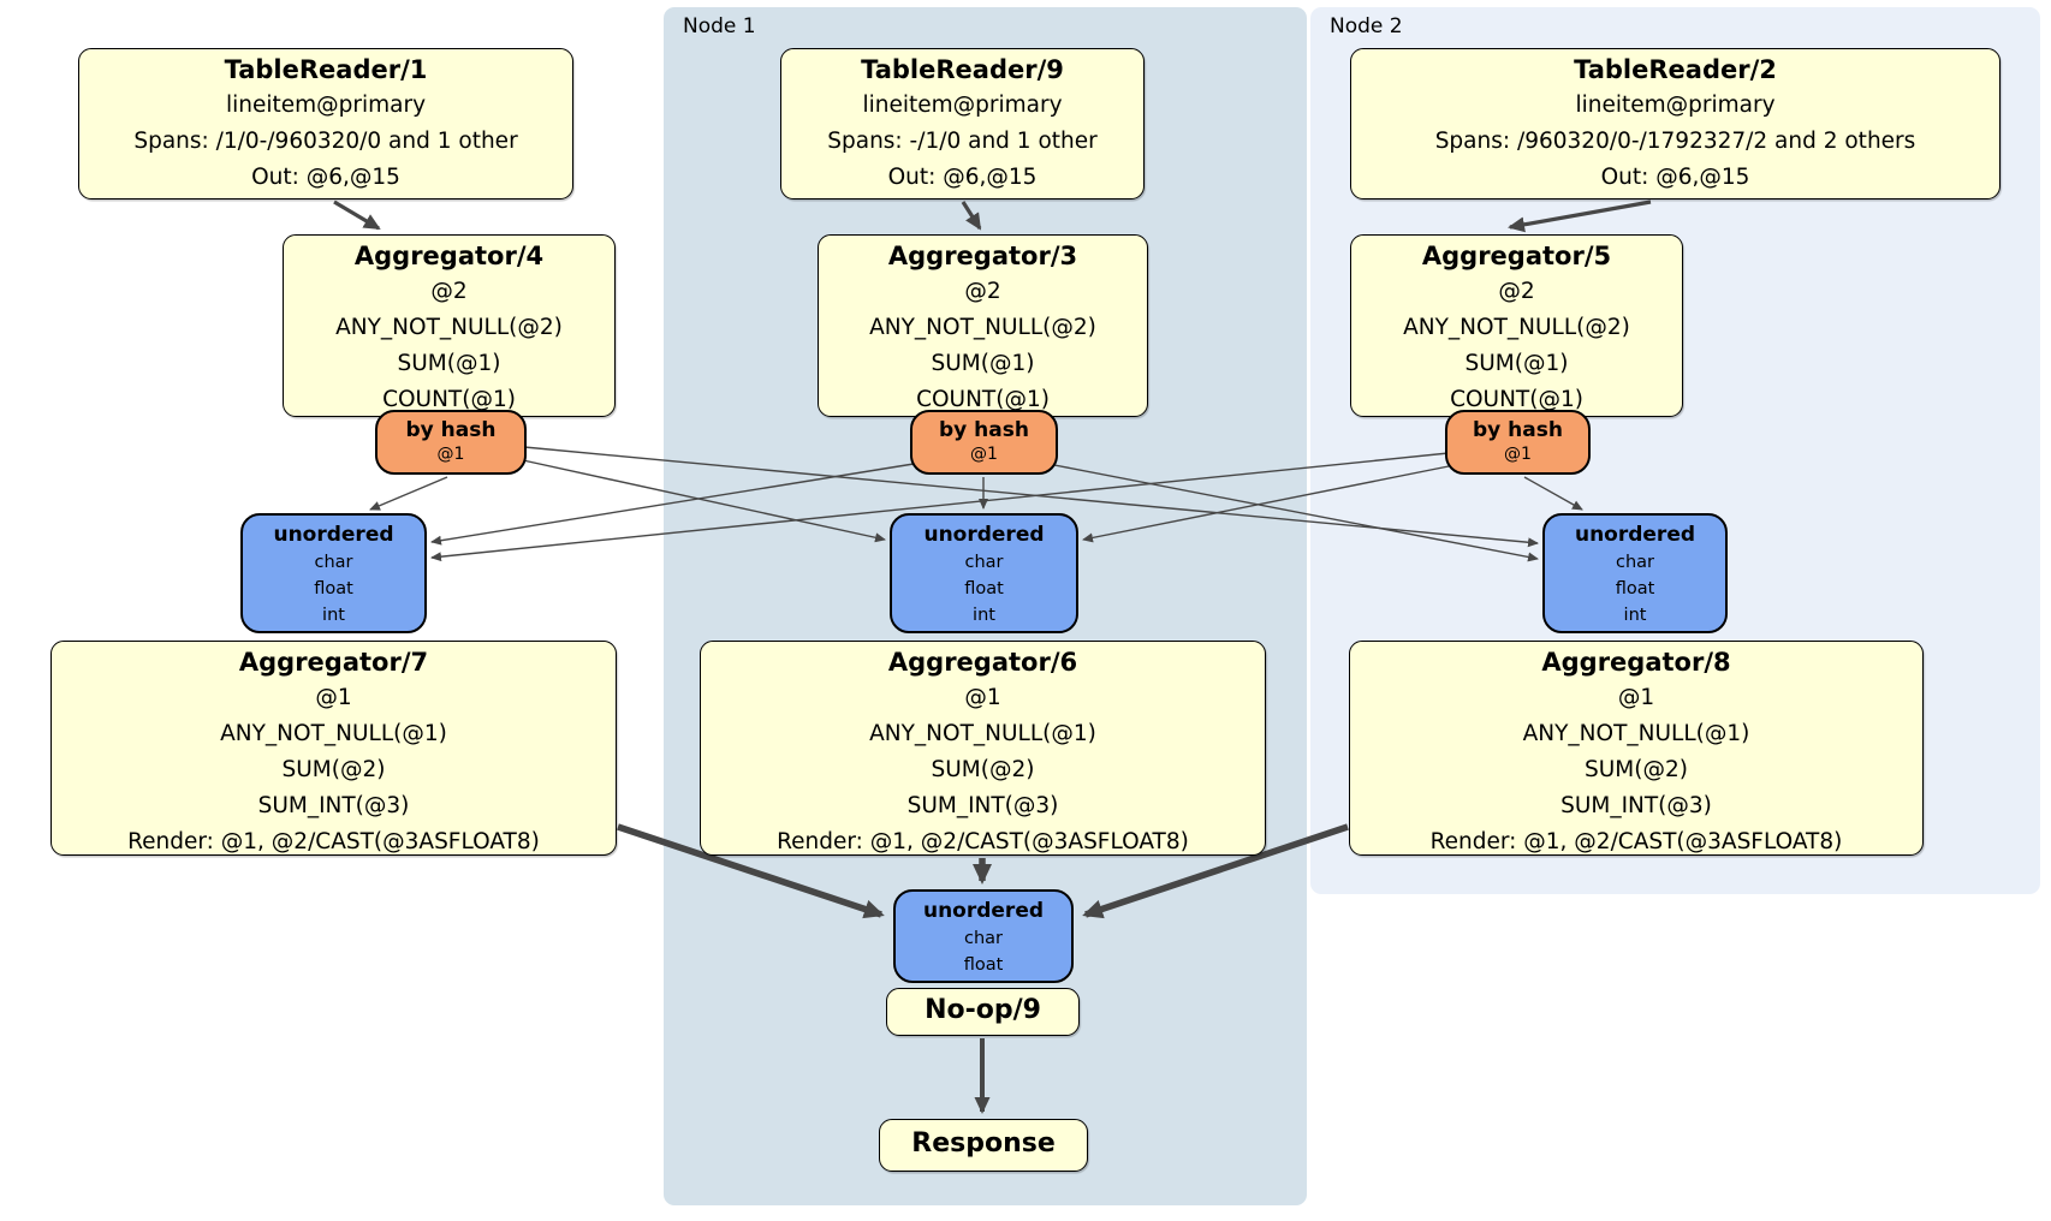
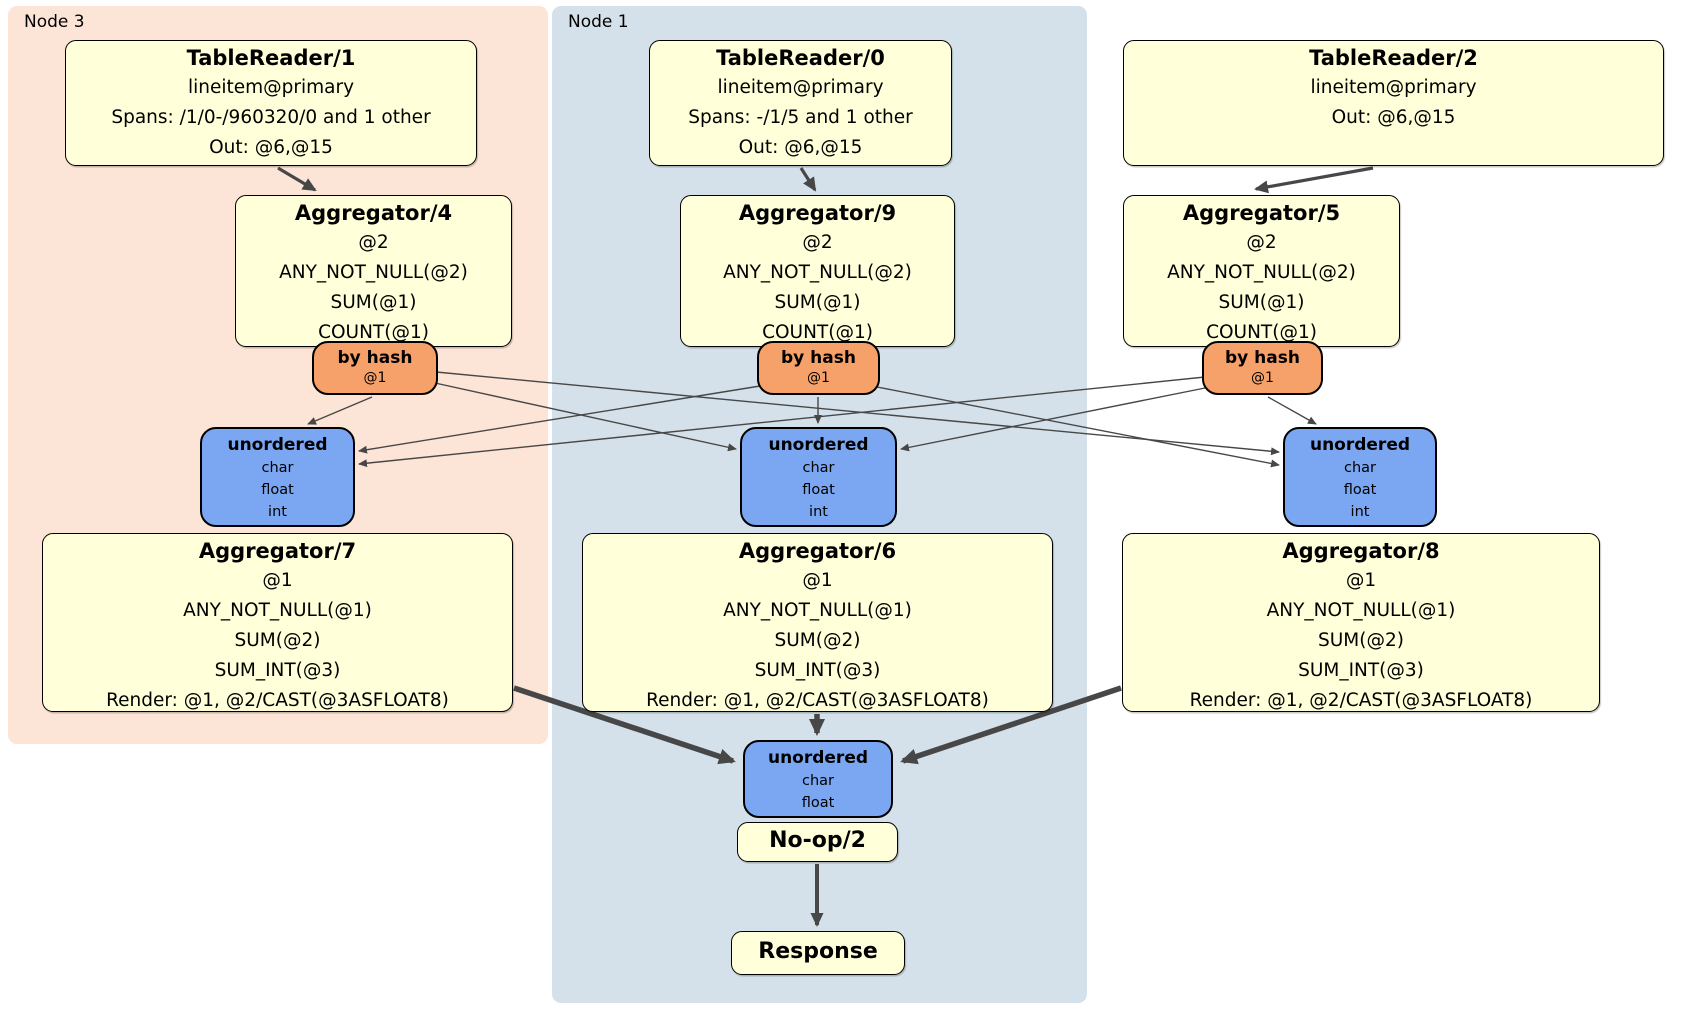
+ Node 3
  Node 1
- Node 2
  TableReader/1
  lineitem@primary
  Spans: /1/0-/960320/0 and 1 other
  Out: @6,@15
  Aggregator/4
  @2
  ANY_NOT_NULL(@2)
  SUM(@1)
  COUNT(@1)
  by hash
  @1
  unordered
  char
  float
  int
  Aggregator/7
  @1
  ANY_NOT_NULL(@1)
  SUM(@2)
  SUM_INT(@3)
  Render: @1, @2/CAST(@3ASFLOAT8)
- TableReader/9
+ TableReader/0
  lineitem@primary
- Spans: -/1/0 and 1 other
+ Spans: -/1/5 and 1 other
  Out: @6,@15
- Aggregator/3
+ Aggregator/9
  @2
  ANY_NOT_NULL(@2)
  SUM(@1)
  COUNT(@1)
  by hash
  @1
  unordered
  char
  float
  int
  Aggregator/6
  @1
  ANY_NOT_NULL(@1)
  SUM(@2)
  SUM_INT(@3)
  Render: @1, @2/CAST(@3ASFLOAT8)
  TableReader/2
  lineitem@primary
- Spans: /960320/0-/1792327/2 and 2 others
  Out: @6,@15
  Aggregator/5
  @2
  ANY_NOT_NULL(@2)
  SUM(@1)
  COUNT(@1)
  by hash
  @1
  unordered
  char
  float
  int
  Aggregator/8
  @1
  ANY_NOT_NULL(@1)
  SUM(@2)
  SUM_INT(@3)
  Render: @1, @2/CAST(@3ASFLOAT8)
  unordered
  char
  float
- No-op/9
+ No-op/2
  Response
